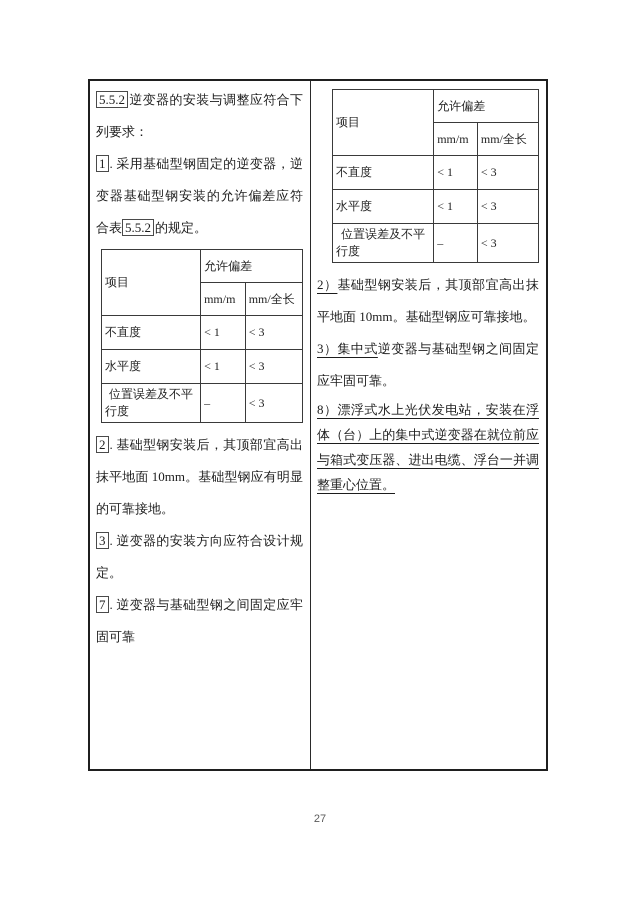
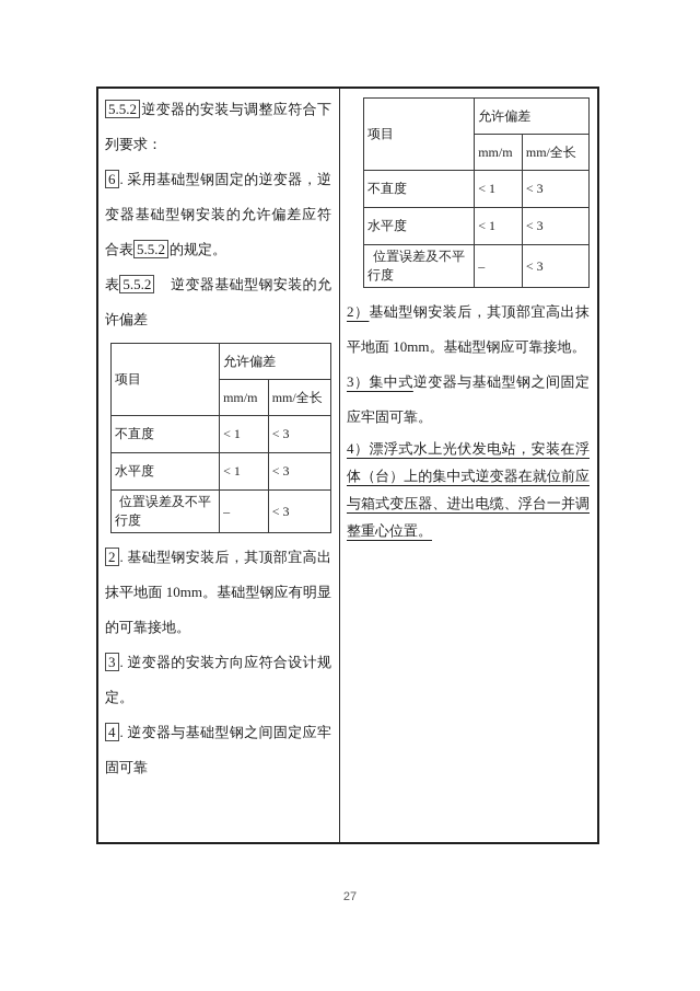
  5.5.2 逆变器的安装与调整应符合下列要求：
- 1 . 采用基础型钢固定的逆变器，逆变器基础型钢安装的允许偏差应符合表 5.5.2 的规定。
+ 6 . 采用基础型钢固定的逆变器，逆变器基础型钢安装的允许偏差应符合表 5.5.2 的规定。
+ 表 5.5.2 逆变器基础型钢安装的允许偏差
  项目	允许偏差
  mm/m	mm/全长
  不直度	< 1	< 3
  水平度	< 1	< 3
  位置误差及不平行度	–	< 3
  2 . 基础型钢安装后，其顶部宜高出抹平地面 10mm。基础型钢应有明显的可靠接地。
  3 . 逆变器的安装方向应符合设计规定。
- 7 . 逆变器与基础型钢之间固定应牢固可靠
+ 4 . 逆变器与基础型钢之间固定应牢固可靠
  项目	允许偏差
  mm/m	mm/全长
  不直度	< 1	< 3
  水平度	< 1	< 3
  位置误差及不平行度	–	< 3
  2）基础型钢安装后，其顶部宜高出抹平地面 10mm。基础型钢应可靠接地。
  3）集中式逆变器与基础型钢之间固定应牢固可靠。
- 8）漂浮式水上光伏发电站，安装在浮体（台）上的集中式逆变器在就位前应与箱式变压器、进出电缆、浮台一并调整重心位置。
+ 4）漂浮式水上光伏发电站，安装在浮体（台）上的集中式逆变器在就位前应与箱式变压器、进出电缆、浮台一并调整重心位置。
  27
